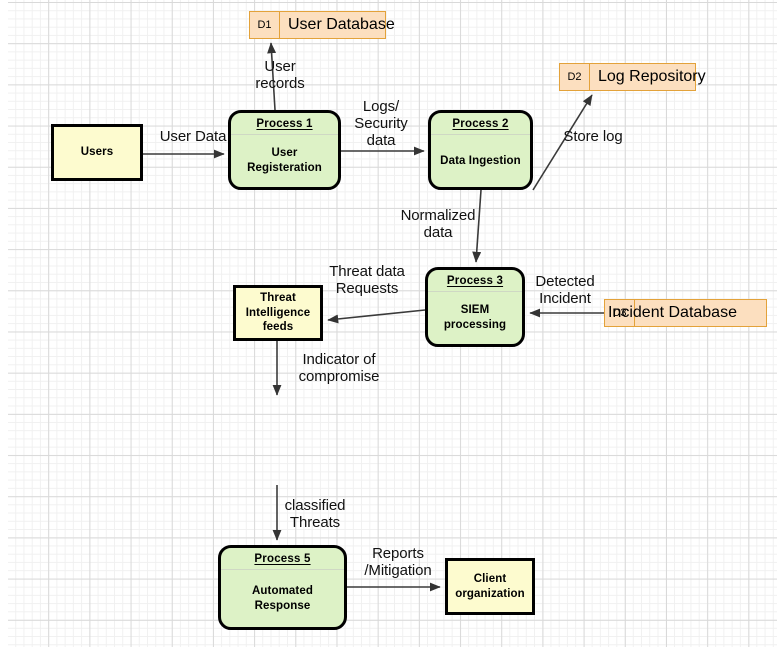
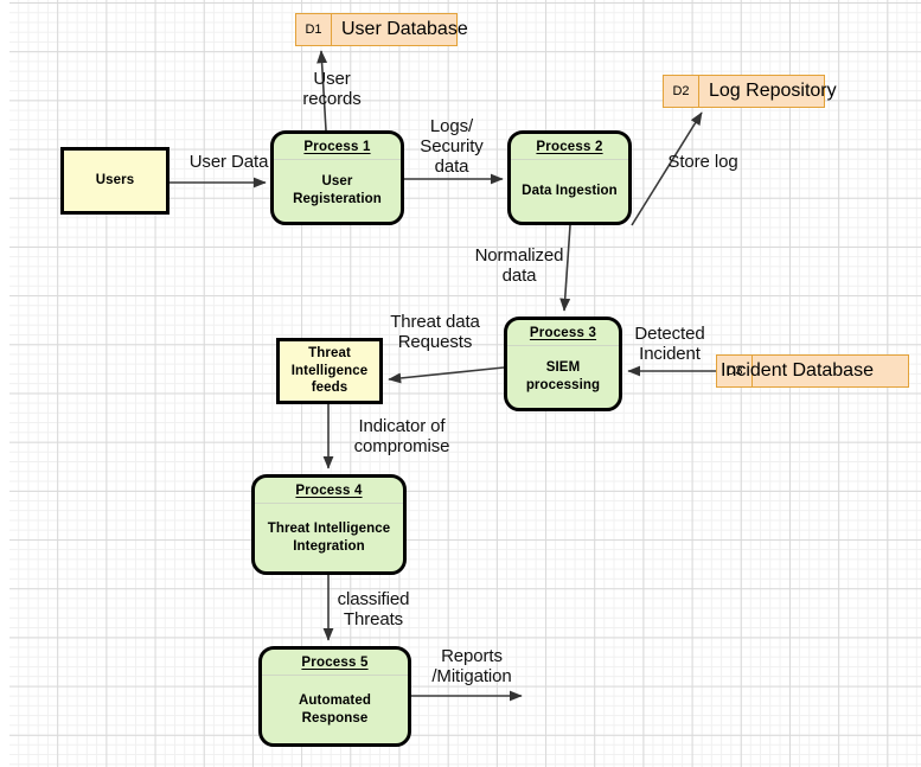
  Users
  Threat
  Intelligence
  feeds
- Client
- organization
  Process 1
  User
  Registeration
  Process 2
  Data Ingestion
  Process 3
  SIEM processing
+ Process 4
+ Threat Intelligence
+ Integration
  Process 5
  Automated Response
  D1
  User Database
  D2
  Log Repository
  D3
  Incident Database
  User Data
  User
  records
  Logs/
  Security
  data
  Store log
  Normalized
  data
  Detected
  Incident
  Threat data
  Requests
  Indicator of
  compromise
  classified
  Threats
  Reports
  /Mitigation
